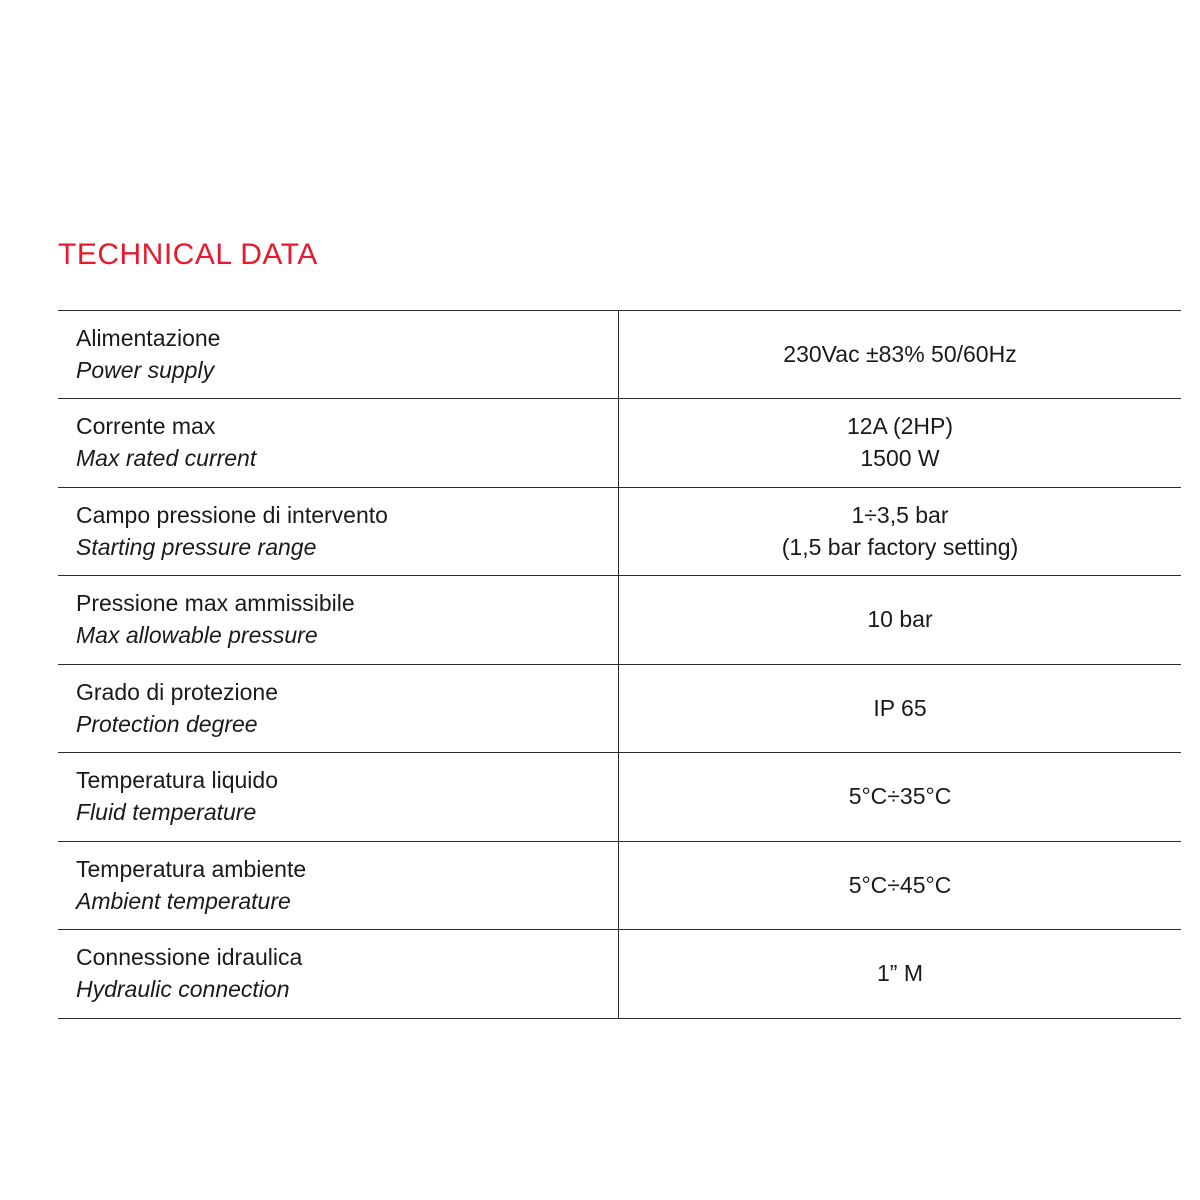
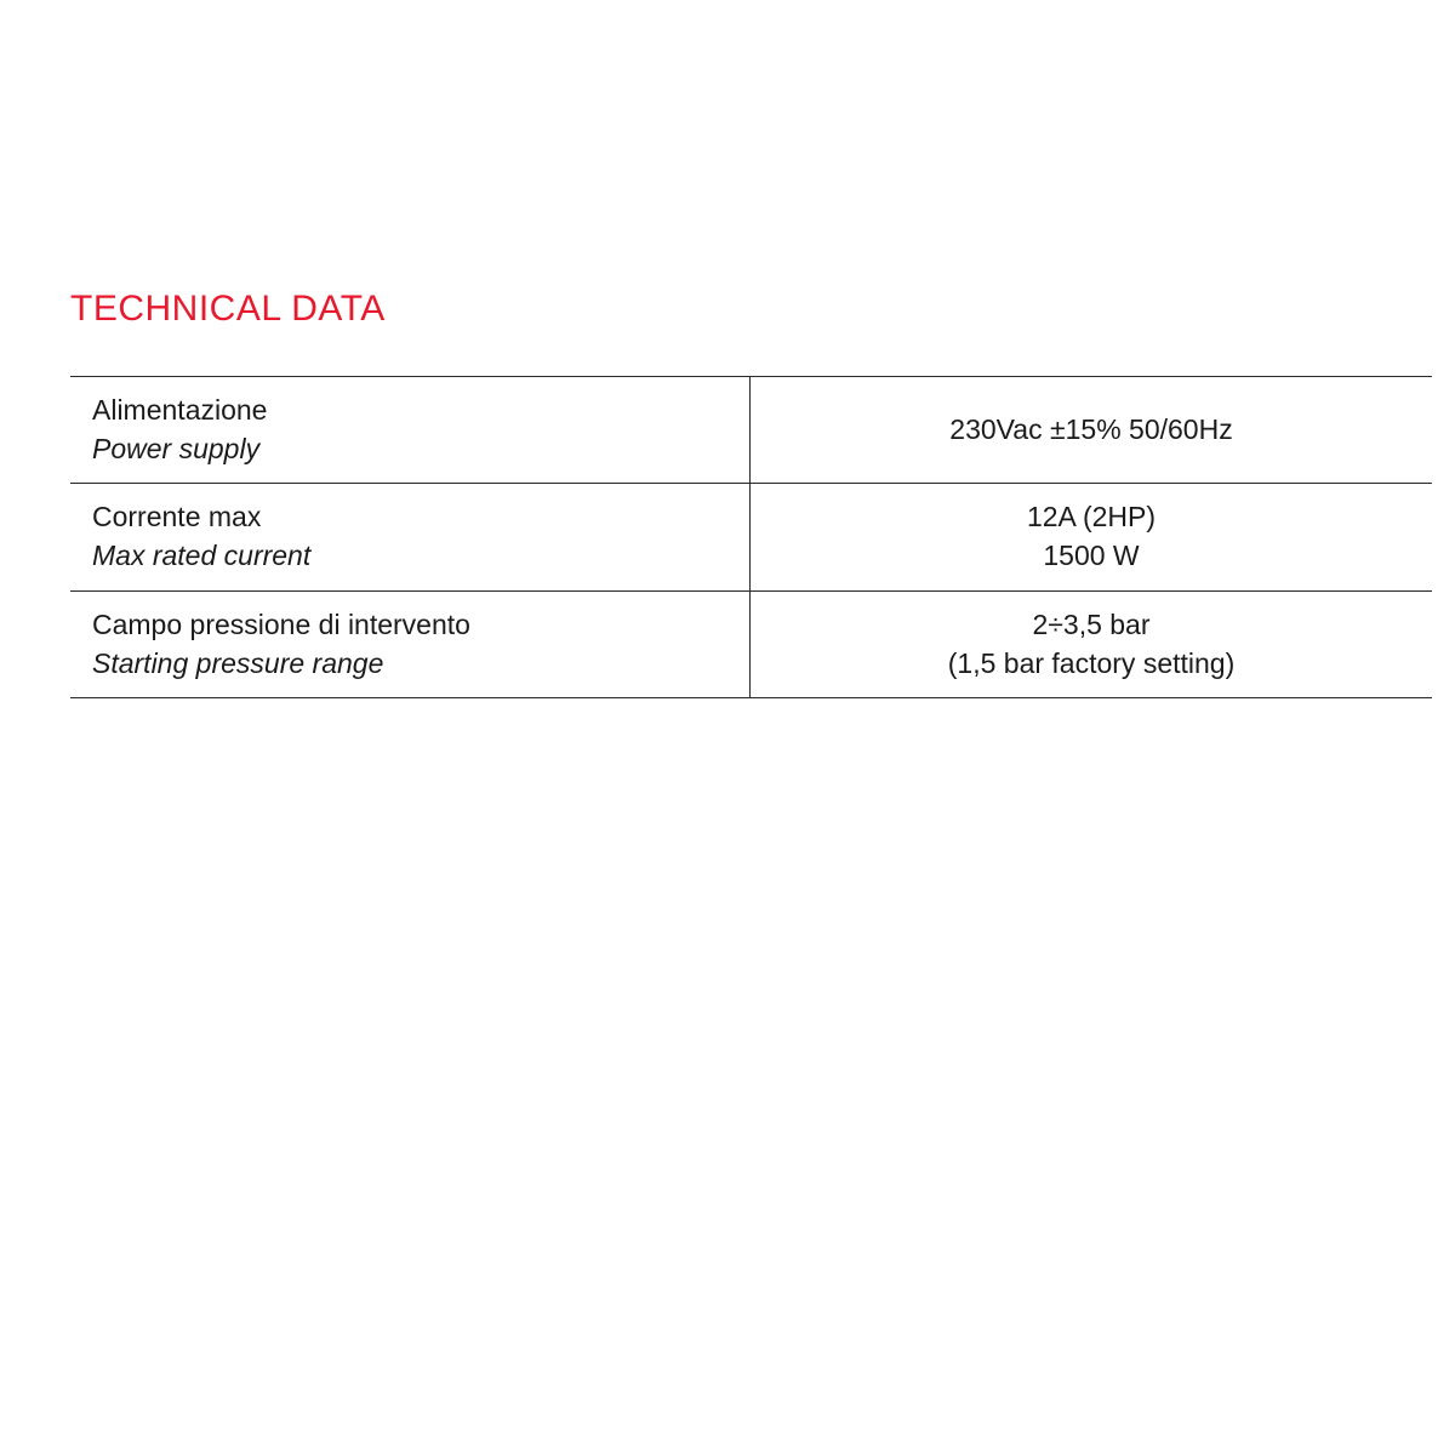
  TECHNICAL DATA
- Alimentazione Power supply	230Vac ±83% 50/60Hz
+ Alimentazione Power supply	230Vac ±15% 50/60Hz
  Corrente max Max rated current	12A (2HP) 1500 W
- Campo pressione di intervento Starting pressure range	1÷3,5 bar (1,5 bar factory setting)
+ Campo pressione di intervento Starting pressure range	2÷3,5 bar (1,5 bar factory setting)
- Pressione max ammissibile Max allowable pressure	10 bar
- Grado di protezione Protection degree	IP 65
- Temperatura liquido Fluid temperature	5°C÷35°C
- Temperatura ambiente Ambient temperature	5°C÷45°C
- Connessione idraulica Hydraulic connection	1” M
